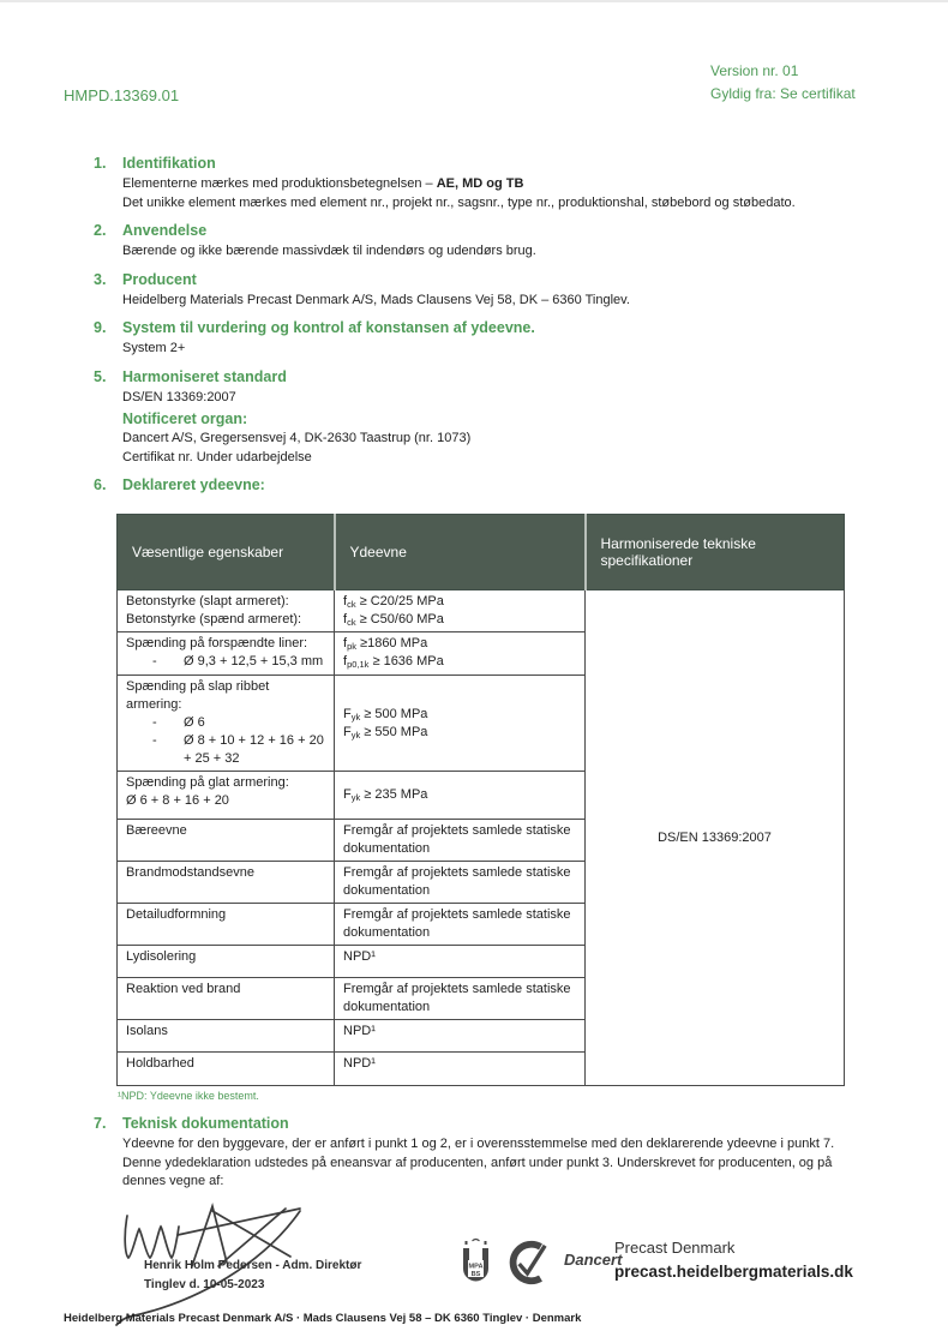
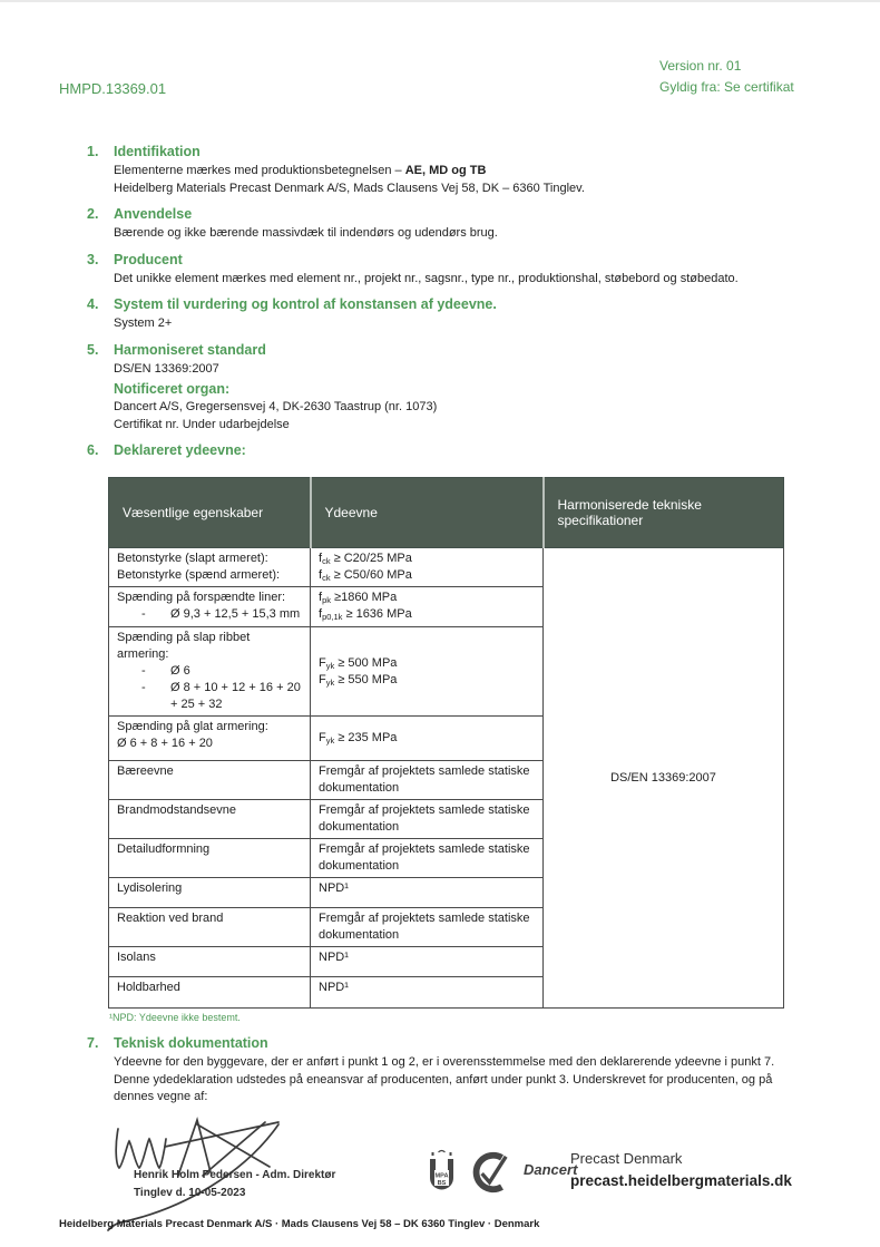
  HMPD.13369.01
  Version nr. 01
  Gyldig fra: Se certifikat
  1.
  Identifikation
  Elementerne mærkes med produktionsbetegnelsen – AE, MD og TB
- Det unikke element mærkes med element nr., projekt nr., sagsnr., type nr., produktionshal, støbebord og støbedato.
+ Heidelberg Materials Precast Denmark A/S, Mads Clausens Vej 58, DK – 6360 Tinglev.
  2.
  Anvendelse
  Bærende og ikke bærende massivdæk til indendørs og udendørs brug.
  3.
  Producent
- Heidelberg Materials Precast Denmark A/S, Mads Clausens Vej 58, DK – 6360 Tinglev.
+ Det unikke element mærkes med element nr., projekt nr., sagsnr., type nr., produktionshal, støbebord og støbedato.
- 9.
+ 4.
  System til vurdering og kontrol af konstansen af ydeevne.
  System 2+
  5.
  Harmoniseret standard
  DS/EN 13369:2007
  Notificeret organ:
  Dancert A/S, Gregersensvej 4, DK-2630 Taastrup (nr. 1073)
  Certifikat nr. Under udarbejdelse
  6.
  Deklareret ydeevne:
  Væsentlige egenskaber	Ydeevne	Harmoniserede tekniske specifikationer
  Betonstyrke (slapt armeret):Betonstyrke (spænd armeret):	fck ≥ C20/25 MPafck ≥ C50/60 MPa	DS/EN 13369:2007
  Spænding på forspændte liner:- Ø 9,3 + 12,5 + 15,3 mm	fpk ≥1860 MPafp0,1k ≥ 1636 MPa
  Spænding på slap ribbet armering:- Ø 6- Ø 8 + 10 + 12 + 16 + 20 + 25 + 32	Fyk ≥ 500 MPaFyk ≥ 550 MPa
  Spænding på glat armering:Ø 6 + 8 + 16 + 20	Fyk ≥ 235 MPa
  Bæreevne	Fremgår af projektets samlede statiske dokumentation
  Brandmodstandsevne	Fremgår af projektets samlede statiske dokumentation
  Detailudformning	Fremgår af projektets samlede statiske dokumentation
  Lydisolering	NPD¹
  Reaktion ved brand	Fremgår af projektets samlede statiske dokumentation
  Isolans	NPD¹
  Holdbarhed	NPD¹
  ¹NPD: Ydeevne ikke bestemt.
  7.
  Teknisk dokumentation
  Ydeevne for den byggevare, der er anført i punkt 1 og 2, er i overensstemmelse med den deklarerende ydeevne i punkt 7. Denne ydedeklaration udstedes på eneansvar af producenten, anført under punkt 3. Underskrevet for producenten, og på dennes vegne af:
  Henrik Holm Pedersen - Adm. Direktør
  Tinglev d. 10-05-2023
  Dancert
  Precast Denmark
  precast.heidelbergmaterials.dk
  Heidelberg Materials Precast Denmark A/S · Mads Clausens Vej 58 – DK 6360 Tinglev · Denmark
